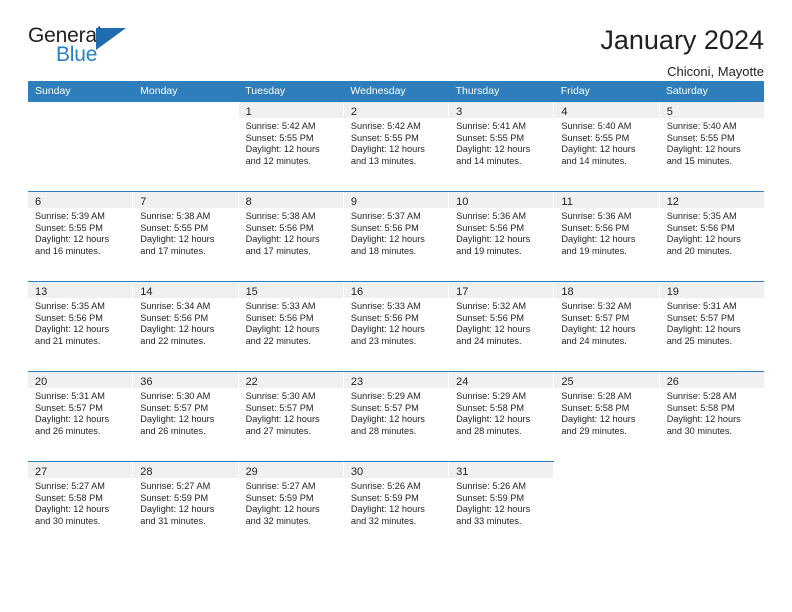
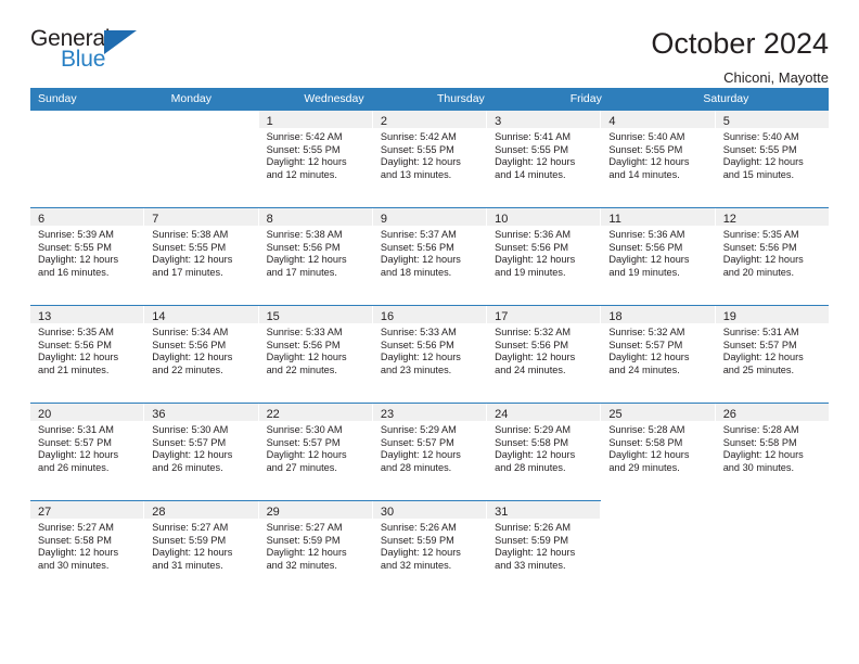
  General
  Blue
- January 2024
+ October 2024
  Chiconi, Mayotte
  Sunday
  Monday
- Tuesday
  Wednesday
  Thursday
  Friday
  Saturday
  1
  Sunrise: 5:42 AM
  Sunset: 5:55 PM
  Daylight: 12 hours
  and 12 minutes.
  2
  Sunrise: 5:42 AM
  Sunset: 5:55 PM
  Daylight: 12 hours
  and 13 minutes.
  3
  Sunrise: 5:41 AM
  Sunset: 5:55 PM
  Daylight: 12 hours
  and 14 minutes.
  4
  Sunrise: 5:40 AM
  Sunset: 5:55 PM
  Daylight: 12 hours
  and 14 minutes.
  5
  Sunrise: 5:40 AM
  Sunset: 5:55 PM
  Daylight: 12 hours
  and 15 minutes.
  6
  Sunrise: 5:39 AM
  Sunset: 5:55 PM
  Daylight: 12 hours
  and 16 minutes.
  7
  Sunrise: 5:38 AM
  Sunset: 5:55 PM
  Daylight: 12 hours
  and 17 minutes.
  8
  Sunrise: 5:38 AM
  Sunset: 5:56 PM
  Daylight: 12 hours
  and 17 minutes.
  9
  Sunrise: 5:37 AM
  Sunset: 5:56 PM
  Daylight: 12 hours
  and 18 minutes.
  10
  Sunrise: 5:36 AM
  Sunset: 5:56 PM
  Daylight: 12 hours
  and 19 minutes.
  11
  Sunrise: 5:36 AM
  Sunset: 5:56 PM
  Daylight: 12 hours
  and 19 minutes.
  12
  Sunrise: 5:35 AM
  Sunset: 5:56 PM
  Daylight: 12 hours
  and 20 minutes.
  13
  Sunrise: 5:35 AM
  Sunset: 5:56 PM
  Daylight: 12 hours
  and 21 minutes.
  14
  Sunrise: 5:34 AM
  Sunset: 5:56 PM
  Daylight: 12 hours
  and 22 minutes.
  15
  Sunrise: 5:33 AM
  Sunset: 5:56 PM
  Daylight: 12 hours
  and 22 minutes.
  16
  Sunrise: 5:33 AM
  Sunset: 5:56 PM
  Daylight: 12 hours
  and 23 minutes.
  17
  Sunrise: 5:32 AM
  Sunset: 5:56 PM
  Daylight: 12 hours
  and 24 minutes.
  18
  Sunrise: 5:32 AM
  Sunset: 5:57 PM
  Daylight: 12 hours
  and 24 minutes.
  19
  Sunrise: 5:31 AM
  Sunset: 5:57 PM
  Daylight: 12 hours
  and 25 minutes.
  20
  Sunrise: 5:31 AM
  Sunset: 5:57 PM
  Daylight: 12 hours
  and 26 minutes.
  36
  Sunrise: 5:30 AM
  Sunset: 5:57 PM
  Daylight: 12 hours
  and 26 minutes.
  22
  Sunrise: 5:30 AM
  Sunset: 5:57 PM
  Daylight: 12 hours
  and 27 minutes.
  23
  Sunrise: 5:29 AM
  Sunset: 5:57 PM
  Daylight: 12 hours
  and 28 minutes.
  24
  Sunrise: 5:29 AM
  Sunset: 5:58 PM
  Daylight: 12 hours
  and 28 minutes.
  25
  Sunrise: 5:28 AM
  Sunset: 5:58 PM
  Daylight: 12 hours
  and 29 minutes.
  26
  Sunrise: 5:28 AM
  Sunset: 5:58 PM
  Daylight: 12 hours
  and 30 minutes.
  27
  Sunrise: 5:27 AM
  Sunset: 5:58 PM
  Daylight: 12 hours
  and 30 minutes.
  28
  Sunrise: 5:27 AM
  Sunset: 5:59 PM
  Daylight: 12 hours
  and 31 minutes.
  29
  Sunrise: 5:27 AM
  Sunset: 5:59 PM
  Daylight: 12 hours
  and 32 minutes.
  30
  Sunrise: 5:26 AM
  Sunset: 5:59 PM
  Daylight: 12 hours
  and 32 minutes.
  31
  Sunrise: 5:26 AM
  Sunset: 5:59 PM
  Daylight: 12 hours
  and 33 minutes.
